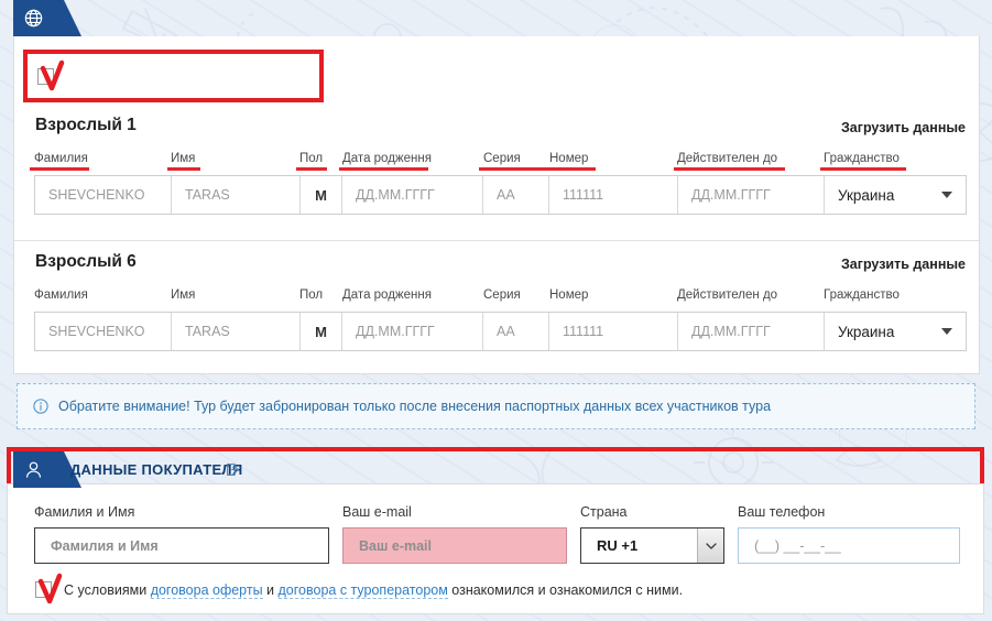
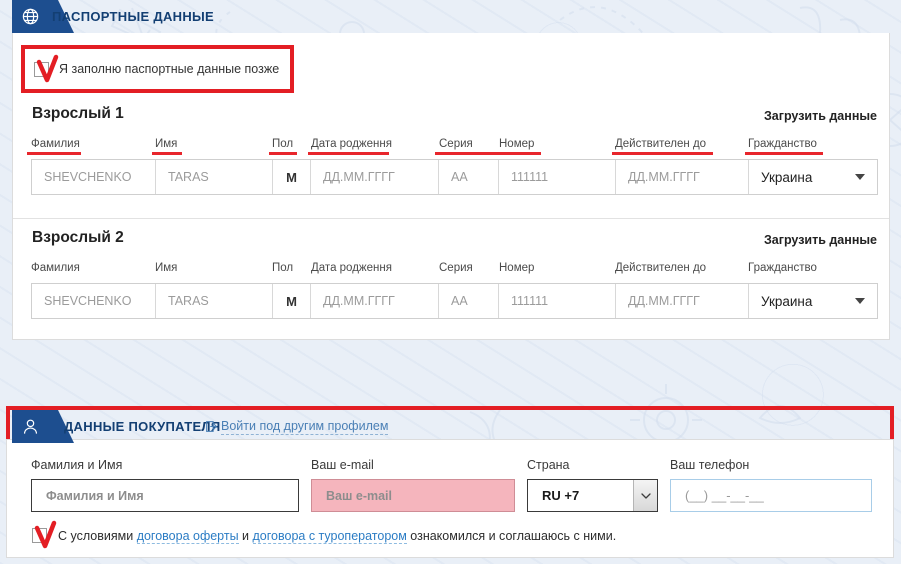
+ ПАСПОРТНЫЕ ДАННЫЕ
+ Я заполню паспортные данные позже
  Взрослый 1
  Загрузить данные
  Фамилия
  Имя
  Пол
  Дата родження
  Серия
  Номер
  Действителен до
  Гражданство
  SHEVCHENKO
  TARAS
  M
  ДД.ММ.ГГГГ
  AA
  111111
  ДД.ММ.ГГГГ
  Украина
- Взрослый 6
+ Взрослый 2
  Загрузить данные
  Фамилия
  Имя
  Пол
  Дата родження
  Серия
  Номер
  Действителен до
  Гражданство
  SHEVCHENKO
  TARAS
  M
  ДД.ММ.ГГГГ
  AA
  111111
  ДД.ММ.ГГГГ
  Украина
- Обратите внимание! Тур будет забронирован только после внесения паспортных данных всех участников тура
  ДАННЫЕ ПОКУПАТЕ
+ Войти под другим профилем
  Фамилия и Имя
  Фамилия и Имя
  Ваш e-mail
  Ваш e-mail
  Страна
- RU +1
+ RU +7
  Ваш телефон
  (__) __-__-__
- С условиями договора оферты и договора с туроператором ознакомился и ознакомился с ними.
+ С условиями договора оферты и договора с туроператором ознакомился и соглашаюсь с ними.
